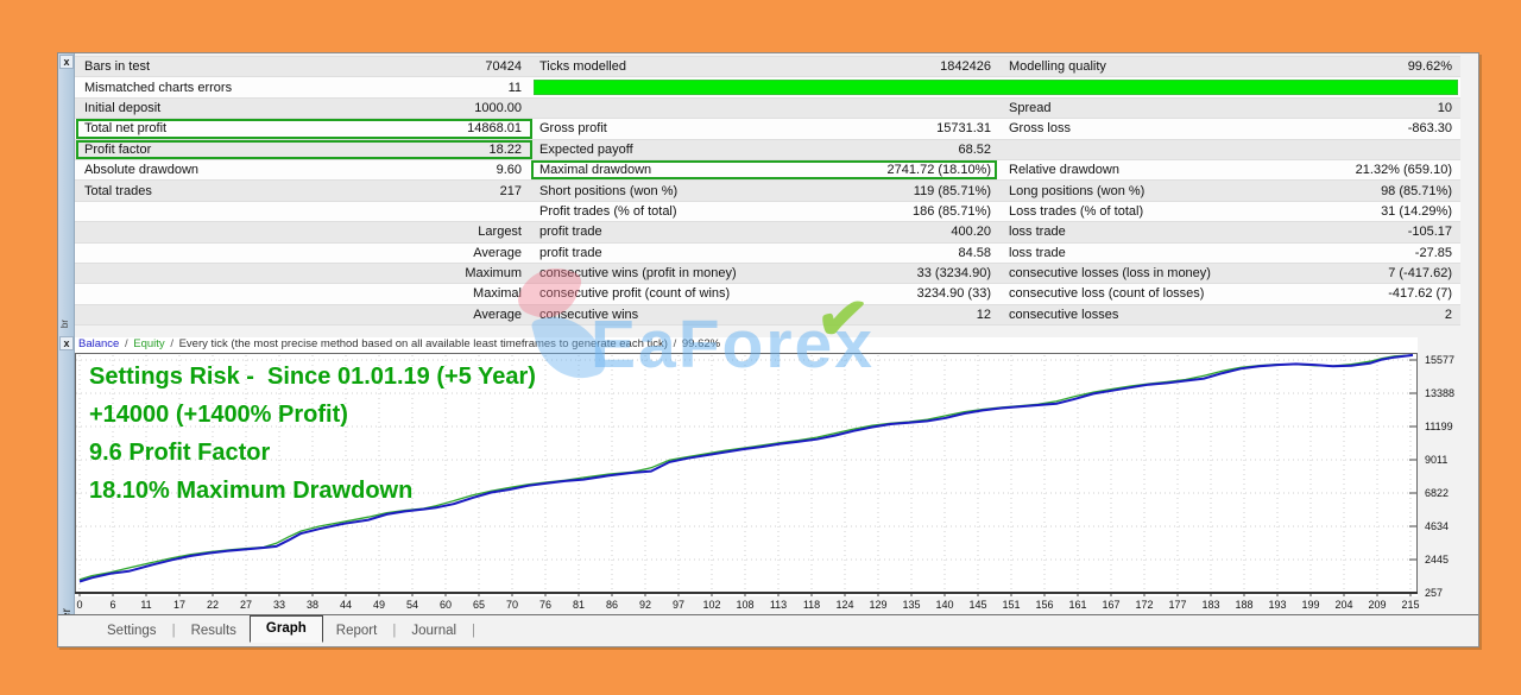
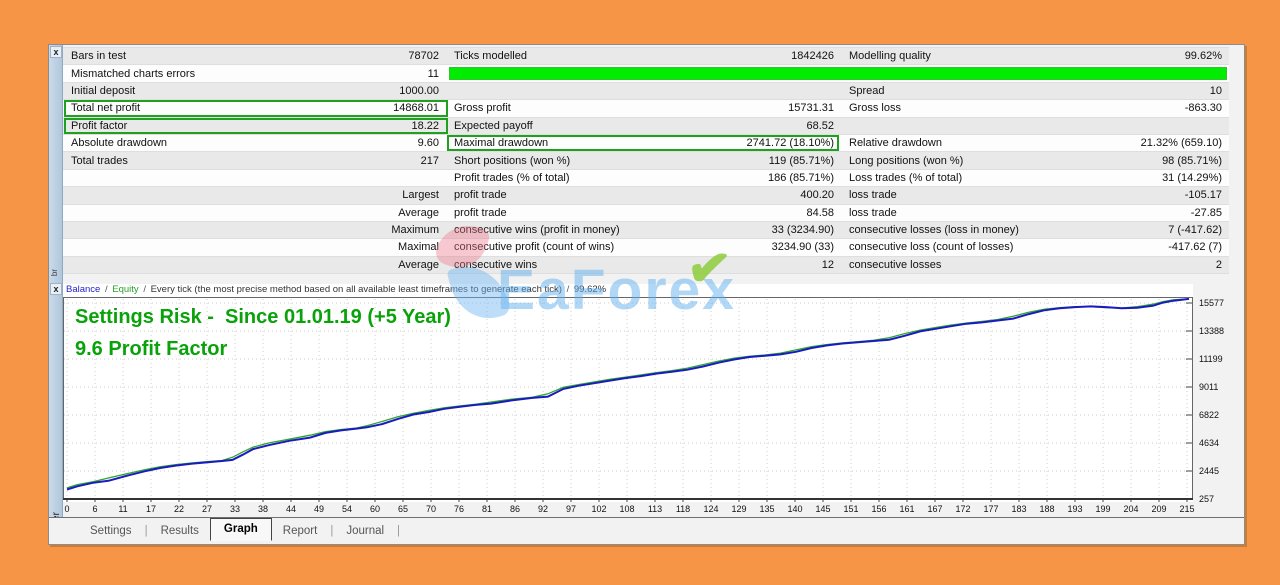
  x
  x
  Bars in test
- 70424
+ 78702
  Ticks modelled
  1842426
  Modelling quality
  99.62%
  Mismatched charts errors
  11
  Initial deposit
  1000.00
  Spread
  10
  Total net profit
  14868.01
  Gross profit
  15731.31
  Gross loss
  -863.30
  Profit factor
  18.22
  Expected payoff
  68.52
  Absolute drawdown
  9.60
  Maximal drawdown
  2741.72 (18.10%)
  Relative drawdown
  21.32% (659.10)
  Total trades
  217
  Short positions (won %)
  119 (85.71%)
  Long positions (won %)
  98 (85.71%)
  Profit trades (% of total)
  186 (85.71%)
  Loss trades (% of total)
  31 (14.29%)
  Largest
  profit trade
  400.20
  loss trade
  -105.17
  Average
  profit trade
  84.58
  loss trade
  -27.85
  Maximum
  consecutive wins (profit in money)
  33 (3234.90)
  consecutive losses (loss in money)
  7 (-417.62)
  Maximal
  consecutive profit (count of wins)
  3234.90 (33)
  consecutive loss (count of losses)
  -417.62 (7)
  Average
  consecutive wins
  12
  consecutive losses
  2
  Balance / Equity / Every tick (the most precise method based on all available least timeframes to generate each tick) / 99.62%
  Settings Risk - Since 01.01.19 (+5 Year)
- +14000 (+1400% Profit)
  9.6 Profit Factor
- 18.10% Maximum Drawdown
  EaForex
  0
  6
  11
  17
  22
  27
  33
  38
  44
  49
  54
  60
  65
  70
  76
  81
  86
  92
  97
  102
  108
  113
  118
  124
  129
  135
  140
  145
  151
  156
  161
  167
  172
  177
  183
  188
  193
  199
  204
  209
  215
  15577
  13388
  11199
  9011
  6822
  4634
  2445
  257
  Settings
  |
  Results
  Graph
  Report
  |
  Journal
  |
